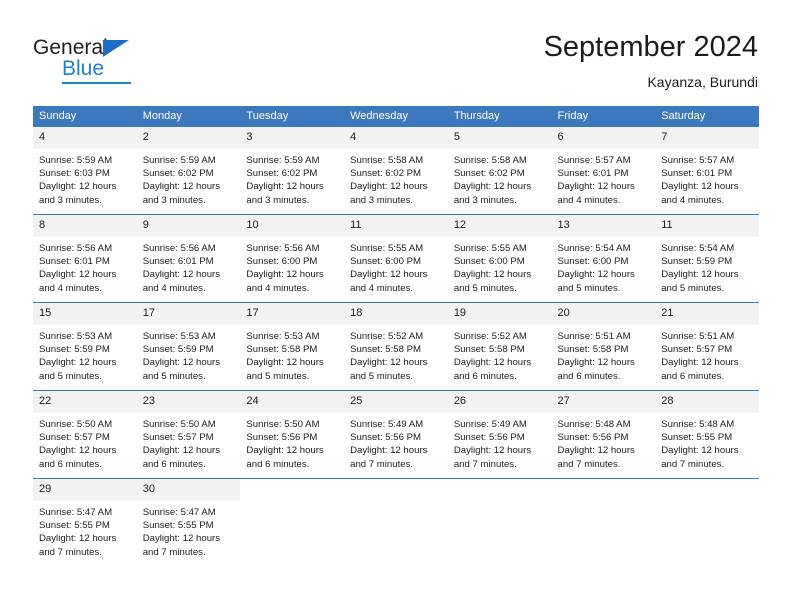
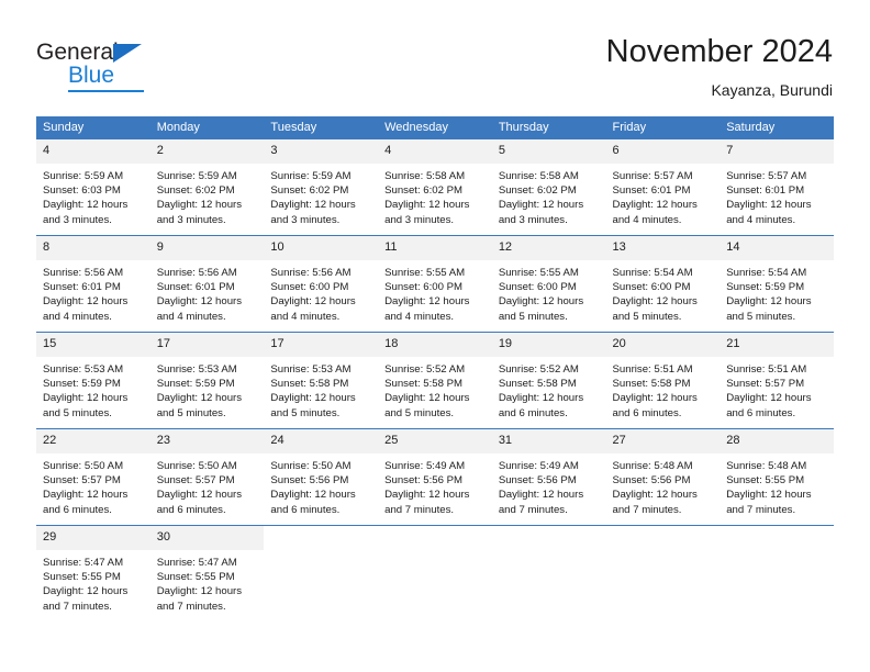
  General
  Blue
- September 2024
+ November 2024
  Kayanza, Burundi
  Sunday	Monday	Tuesday	Wednesday	Thursday	Friday	Saturday
  4 Sunrise: 5:59 AM Sunset: 6:03 PM Daylight: 12 hours and 3 minutes.	2 Sunrise: 5:59 AM Sunset: 6:02 PM Daylight: 12 hours and 3 minutes.	3 Sunrise: 5:59 AM Sunset: 6:02 PM Daylight: 12 hours and 3 minutes.	4 Sunrise: 5:58 AM Sunset: 6:02 PM Daylight: 12 hours and 3 minutes.	5 Sunrise: 5:58 AM Sunset: 6:02 PM Daylight: 12 hours and 3 minutes.	6 Sunrise: 5:57 AM Sunset: 6:01 PM Daylight: 12 hours and 4 minutes.	7 Sunrise: 5:57 AM Sunset: 6:01 PM Daylight: 12 hours and 4 minutes.
- 8 Sunrise: 5:56 AM Sunset: 6:01 PM Daylight: 12 hours and 4 minutes.	9 Sunrise: 5:56 AM Sunset: 6:01 PM Daylight: 12 hours and 4 minutes.	10 Sunrise: 5:56 AM Sunset: 6:00 PM Daylight: 12 hours and 4 minutes.	11 Sunrise: 5:55 AM Sunset: 6:00 PM Daylight: 12 hours and 4 minutes.	12 Sunrise: 5:55 AM Sunset: 6:00 PM Daylight: 12 hours and 5 minutes.	13 Sunrise: 5:54 AM Sunset: 6:00 PM Daylight: 12 hours and 5 minutes.	11 Sunrise: 5:54 AM Sunset: 5:59 PM Daylight: 12 hours and 5 minutes.
+ 8 Sunrise: 5:56 AM Sunset: 6:01 PM Daylight: 12 hours and 4 minutes.	9 Sunrise: 5:56 AM Sunset: 6:01 PM Daylight: 12 hours and 4 minutes.	10 Sunrise: 5:56 AM Sunset: 6:00 PM Daylight: 12 hours and 4 minutes.	11 Sunrise: 5:55 AM Sunset: 6:00 PM Daylight: 12 hours and 4 minutes.	12 Sunrise: 5:55 AM Sunset: 6:00 PM Daylight: 12 hours and 5 minutes.	13 Sunrise: 5:54 AM Sunset: 6:00 PM Daylight: 12 hours and 5 minutes.	14 Sunrise: 5:54 AM Sunset: 5:59 PM Daylight: 12 hours and 5 minutes.
  15 Sunrise: 5:53 AM Sunset: 5:59 PM Daylight: 12 hours and 5 minutes.	17 Sunrise: 5:53 AM Sunset: 5:59 PM Daylight: 12 hours and 5 minutes.	17 Sunrise: 5:53 AM Sunset: 5:58 PM Daylight: 12 hours and 5 minutes.	18 Sunrise: 5:52 AM Sunset: 5:58 PM Daylight: 12 hours and 5 minutes.	19 Sunrise: 5:52 AM Sunset: 5:58 PM Daylight: 12 hours and 6 minutes.	20 Sunrise: 5:51 AM Sunset: 5:58 PM Daylight: 12 hours and 6 minutes.	21 Sunrise: 5:51 AM Sunset: 5:57 PM Daylight: 12 hours and 6 minutes.
- 22 Sunrise: 5:50 AM Sunset: 5:57 PM Daylight: 12 hours and 6 minutes.	23 Sunrise: 5:50 AM Sunset: 5:57 PM Daylight: 12 hours and 6 minutes.	24 Sunrise: 5:50 AM Sunset: 5:56 PM Daylight: 12 hours and 6 minutes.	25 Sunrise: 5:49 AM Sunset: 5:56 PM Daylight: 12 hours and 7 minutes.	26 Sunrise: 5:49 AM Sunset: 5:56 PM Daylight: 12 hours and 7 minutes.	27 Sunrise: 5:48 AM Sunset: 5:56 PM Daylight: 12 hours and 7 minutes.	28 Sunrise: 5:48 AM Sunset: 5:55 PM Daylight: 12 hours and 7 minutes.
+ 22 Sunrise: 5:50 AM Sunset: 5:57 PM Daylight: 12 hours and 6 minutes.	23 Sunrise: 5:50 AM Sunset: 5:57 PM Daylight: 12 hours and 6 minutes.	24 Sunrise: 5:50 AM Sunset: 5:56 PM Daylight: 12 hours and 6 minutes.	25 Sunrise: 5:49 AM Sunset: 5:56 PM Daylight: 12 hours and 7 minutes.	31 Sunrise: 5:49 AM Sunset: 5:56 PM Daylight: 12 hours and 7 minutes.	27 Sunrise: 5:48 AM Sunset: 5:56 PM Daylight: 12 hours and 7 minutes.	28 Sunrise: 5:48 AM Sunset: 5:55 PM Daylight: 12 hours and 7 minutes.
  29 Sunrise: 5:47 AM Sunset: 5:55 PM Daylight: 12 hours and 7 minutes.	30 Sunrise: 5:47 AM Sunset: 5:55 PM Daylight: 12 hours and 7 minutes.
